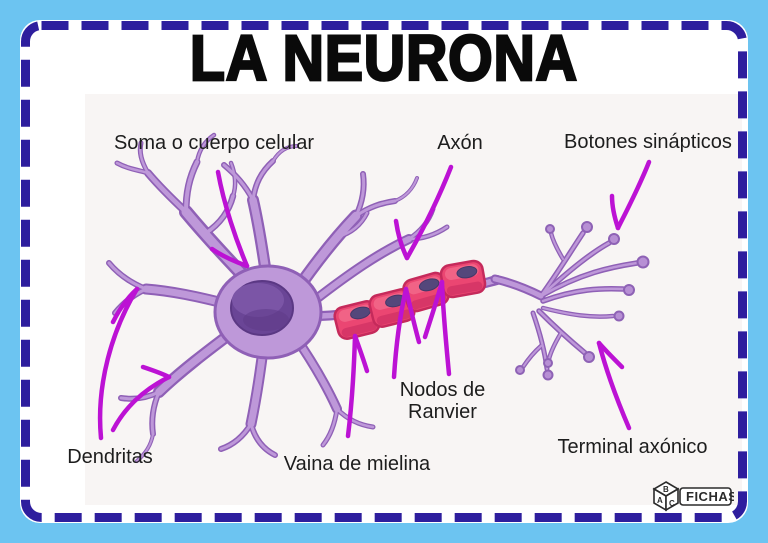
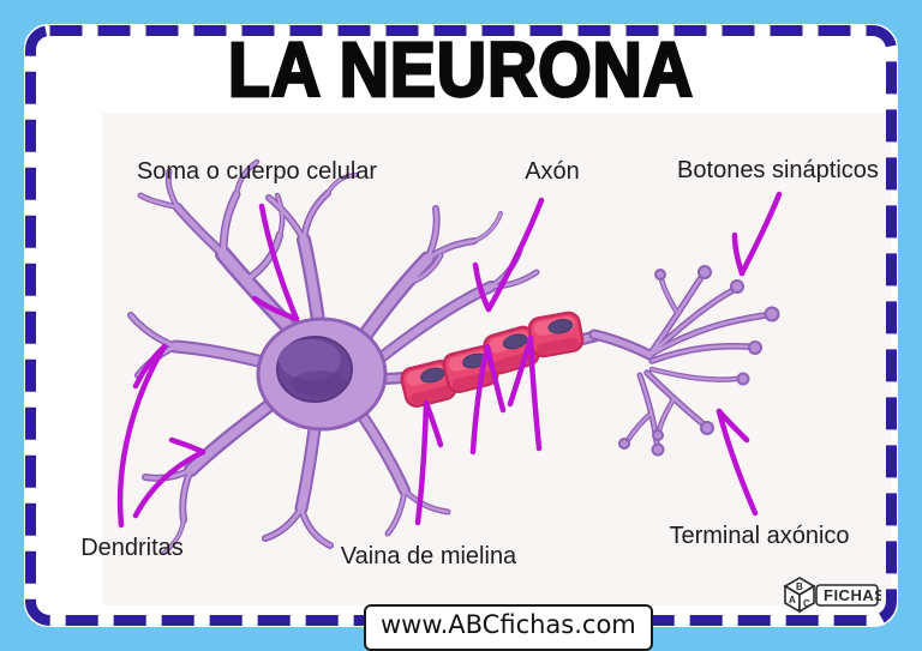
  LA NEURONA
  Soma o cuerpo celular
  Axón
  Botones sinápticos
- Nodos de Ranvier
  Dendritas
  Vaina de mielina
  Terminal axónico
+ www.ABCfichas.com
  B
  A
  C
  FICHAS
